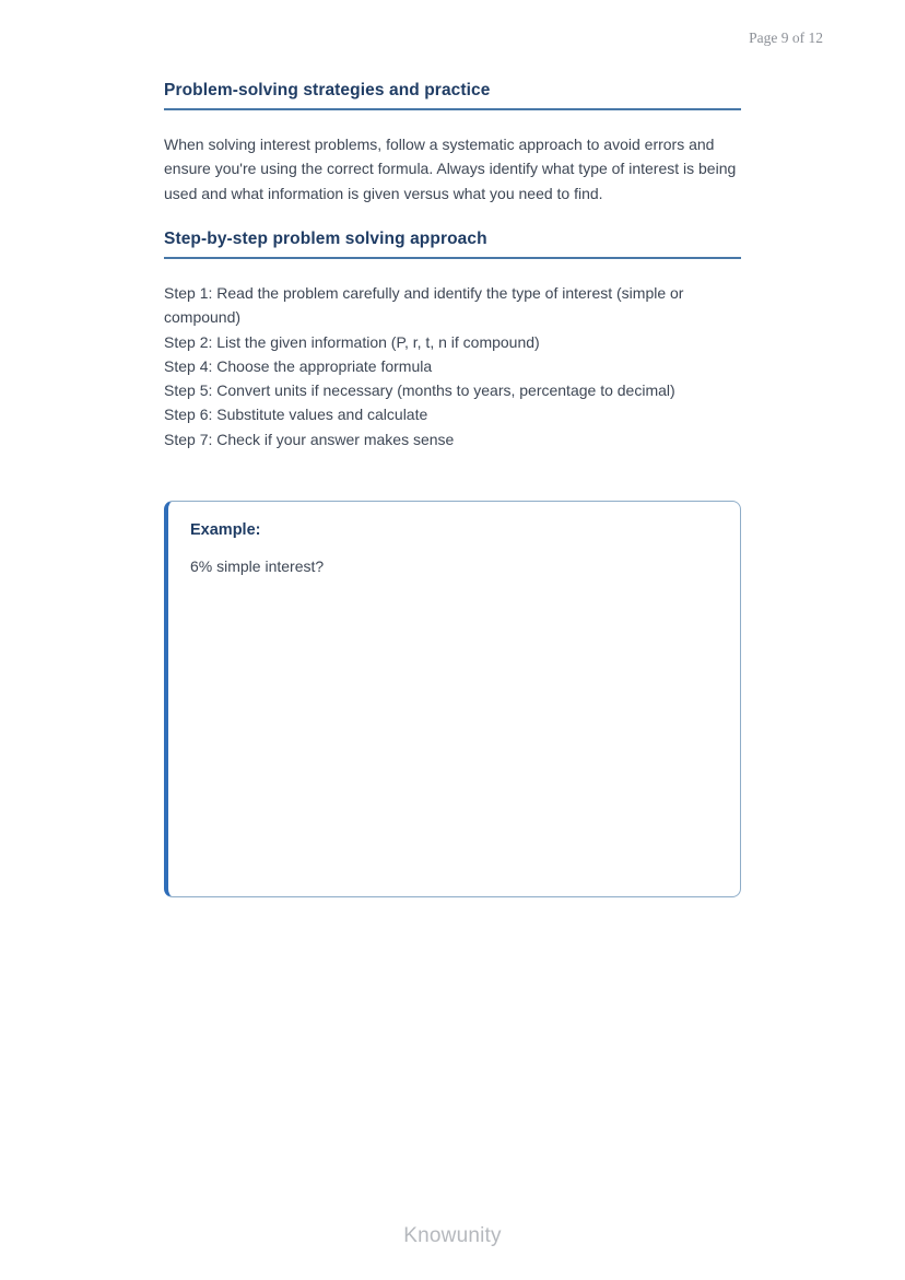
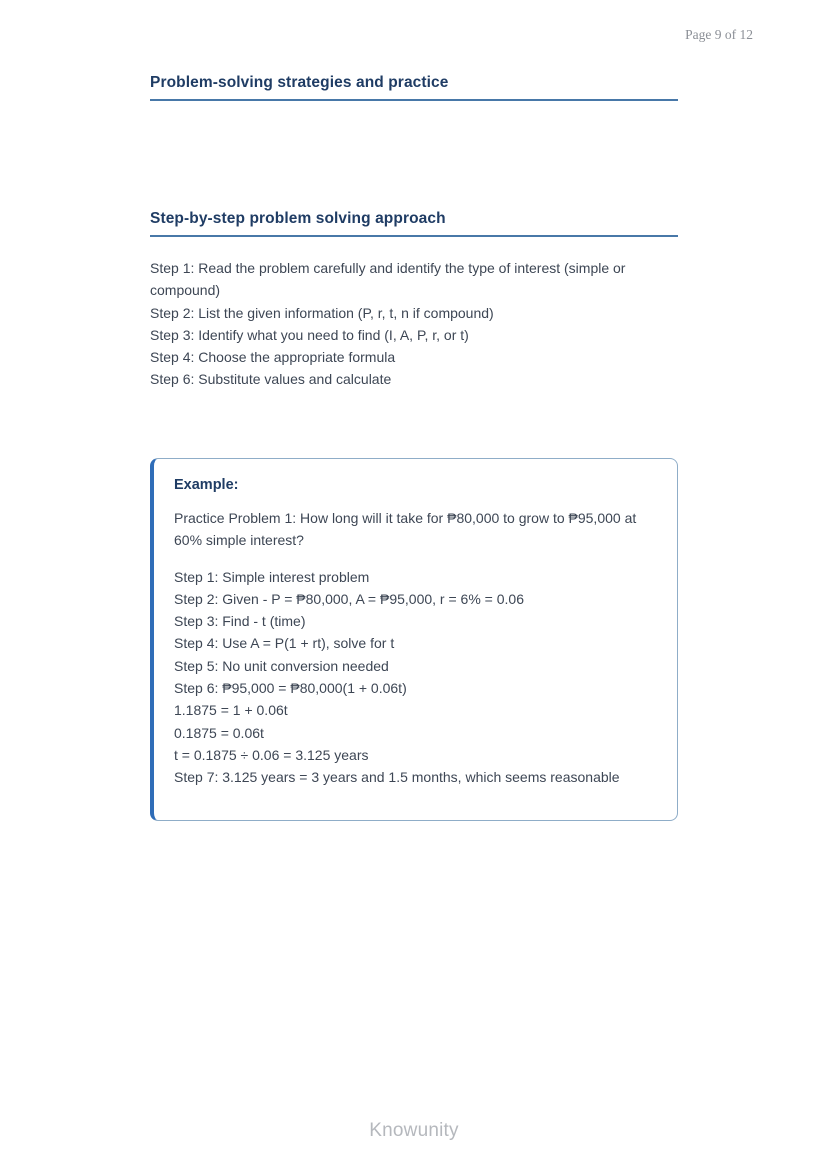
  Page 9 of 12
  Problem-solving strategies and practice
- When solving interest problems, follow a systematic approach to avoid errors and ensure you're using the correct formula. Always identify what type of interest is being used and what information is given versus what you need to find.
  Step-by-step problem solving approach
  Step 1: Read the problem carefully and identify the type of interest (simple or compound)
  Step 2: List the given information (P, r, t, n if compound)
+ Step 3: Identify what you need to find (I, A, P, r, or t)
  Step 4: Choose the appropriate formula
- Step 5: Convert units if necessary (months to years, percentage to decimal)
  Step 6: Substitute values and calculate
- Step 7: Check if your answer makes sense
  Example:
+ Practice Problem 1: How long will it take for ₱80,000 to grow to ₱95,000 at
- 6% simple interest?
+ 60% simple interest?
+ Step 1: Simple interest problem
+ Step 2: Given - P = ₱80,000, A = ₱95,000, r = 6% = 0.06
+ Step 3: Find - t (time)
+ Step 4: Use A = P(1 + rt), solve for t
+ Step 5: No unit conversion needed
+ Step 6: ₱95,000 = ₱80,000(1 + 0.06t)
+ 1.1875 = 1 + 0.06t
+ 0.1875 = 0.06t
+ t = 0.1875 ÷ 0.06 = 3.125 years
+ Step 7: 3.125 years = 3 years and 1.5 months, which seems reasonable
  Knowunity
